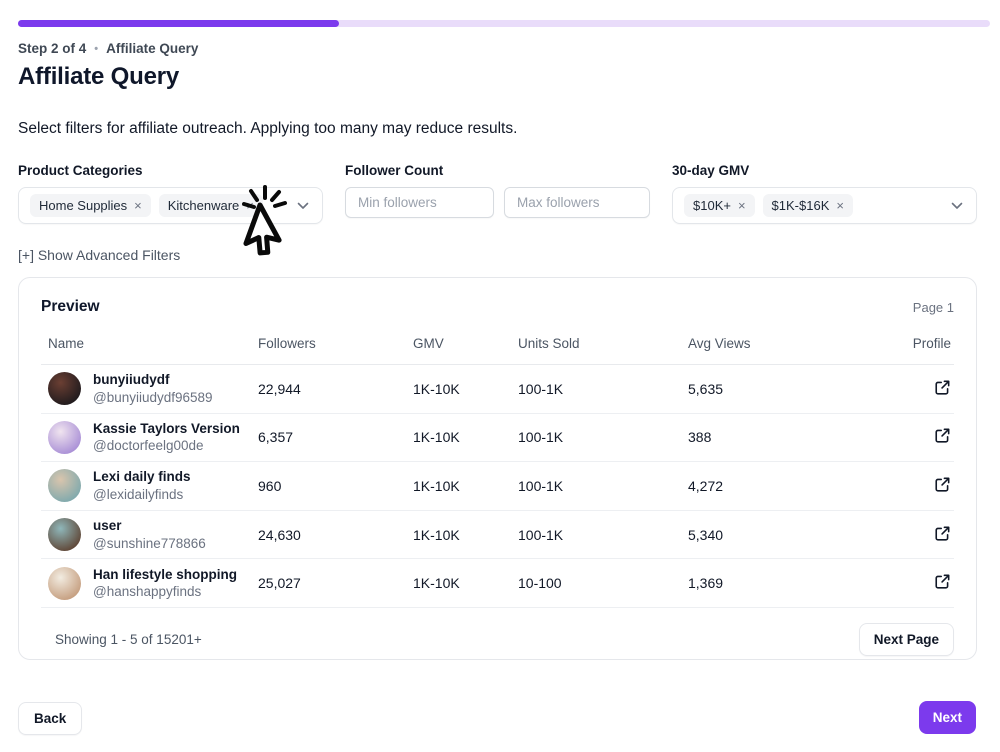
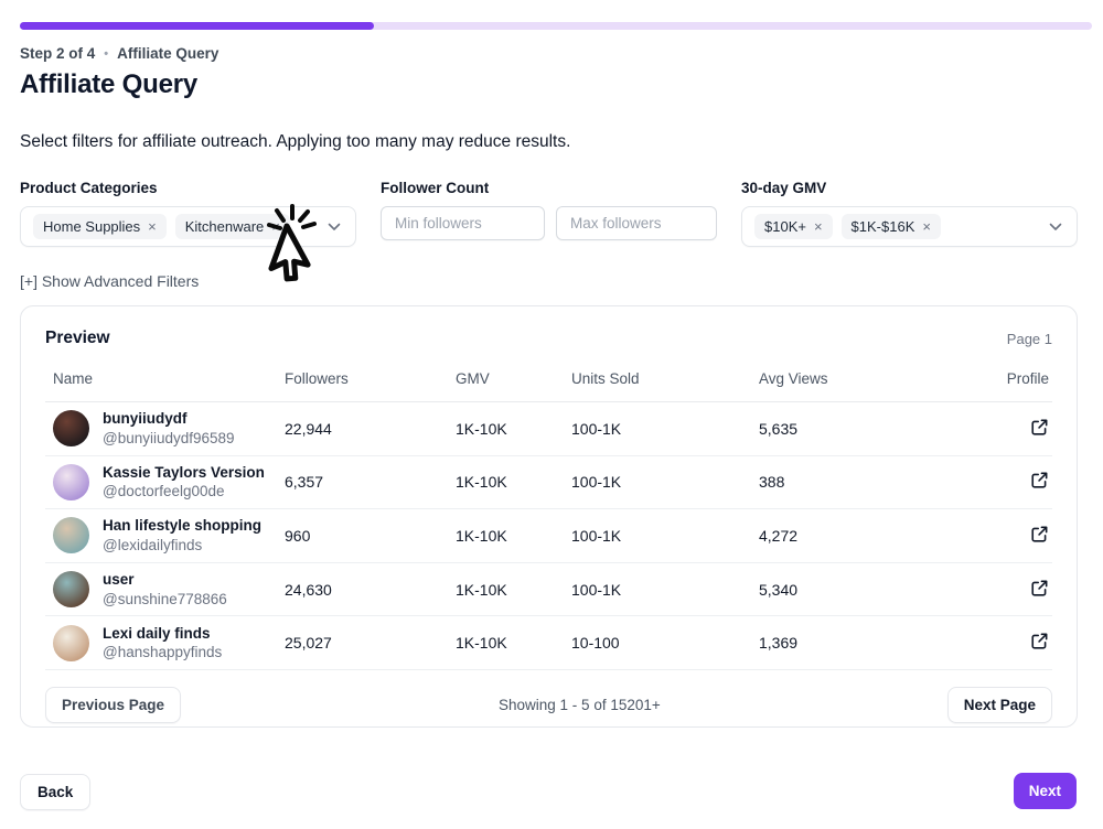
  Step 2 of 4
  •
  Affiliate Query
  Affiliate Query
  Select filters for affiliate outreach. Applying too many may reduce results.
  Product Categories
  Home Supplies
  ×
  Kitchenware
  Follower Count
  Min followers
  Max followers
  30-day GMV
  $10K+
  ×
  $1K-$16K
  ×
  [+] Show Advanced Filters
  Preview
  Page 1
  Name
  Followers
  GMV
  Units Sold
  Avg Views
  Profile
  bunyiiudydf
  @bunyiiudydf96589
  22,944
  1K-10K
  100-1K
  5,635
  Kassie Taylors Version
  @doctorfeelg00de
  6,357
  1K-10K
  100-1K
  388
- Lexi daily finds
+ Han lifestyle shopping
  @lexidailyfinds
  960
  1K-10K
  100-1K
  4,272
  user
  @sunshine778866
  24,630
  1K-10K
  100-1K
  5,340
- Han lifestyle shopping
+ Lexi daily finds
  @hanshappyfinds
  25,027
  1K-10K
  10-100
  1,369
+ Previous Page
  Showing 1 - 5 of 15201+
  Next Page
  Back
  Next
